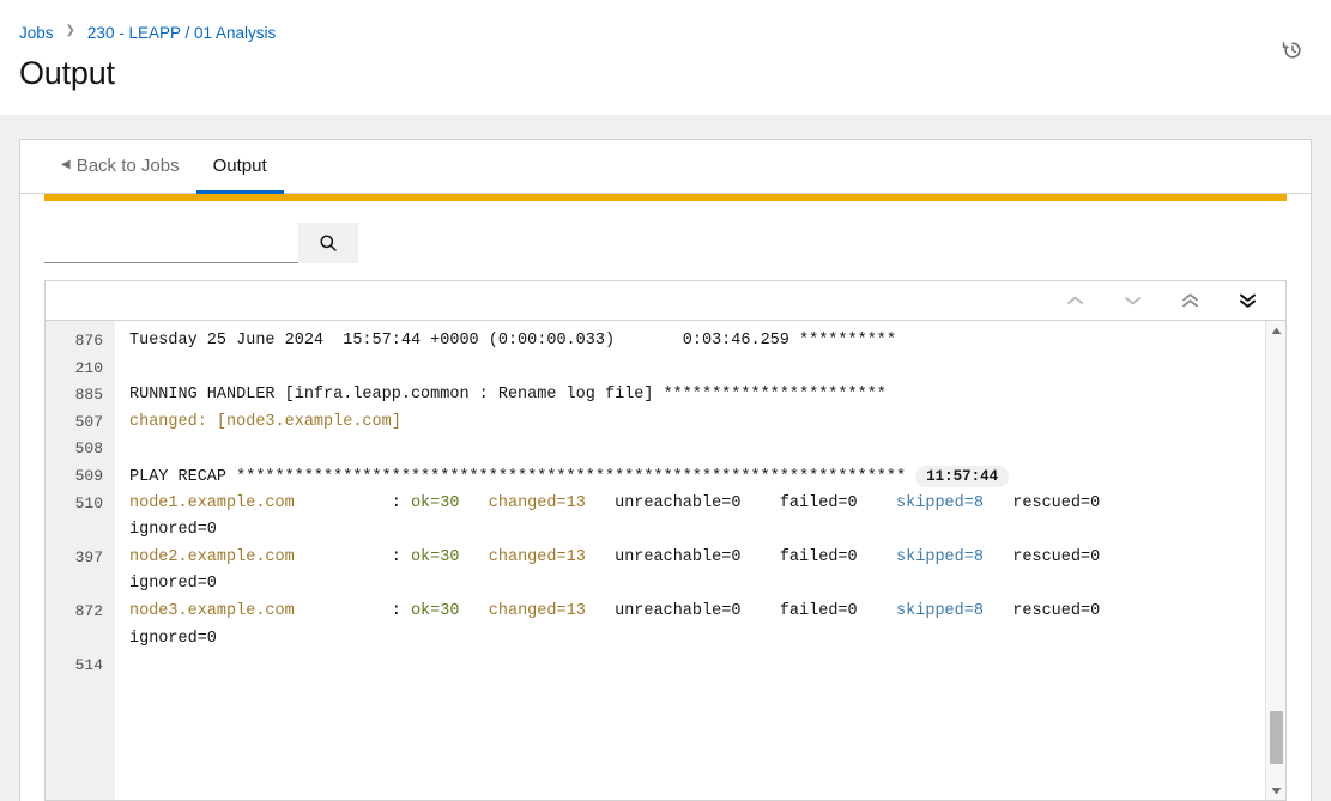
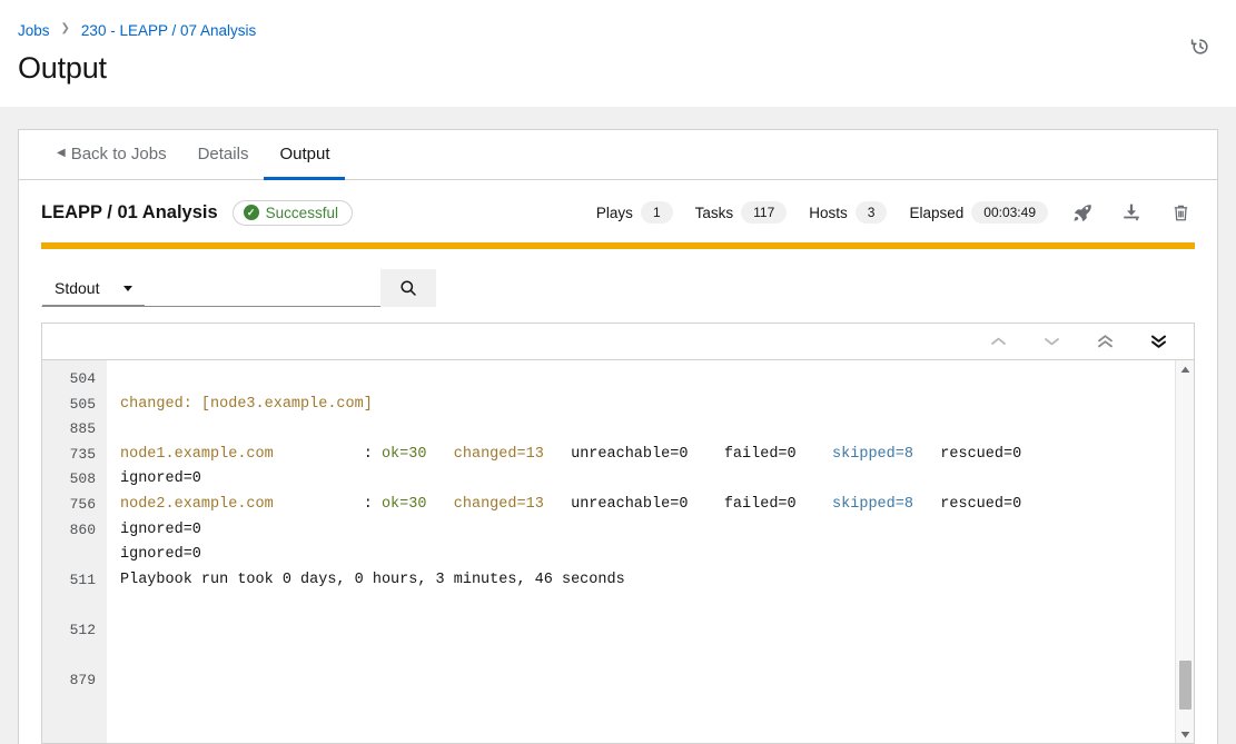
  Jobs
  ❯
- 230 - LEAPP / 01 Analysis
+ 230 - LEAPP / 07 Analysis
  Output
  ◀
  Back to Jobs
+ Details
  Output
+ LEAPP / 01 Analysis
+ ✓
+ Successful
+ Plays
+ 1
+ Tasks
+ 117
+ Hosts
+ 3
+ Elapsed
+ 00:03:49
+ Stdout
- 876
+ 504
- 210
+ 505
  885
- 507
+ 735
  508
- 509
+ 756
- 510
+ 860
- 397
+ 511
- 872
+ 512
- 514
+ 879
- Tuesday 25 June 2024 15:57:44 +0000 (0:00:00.033) 0:03:46.259 **********
- RUNNING HANDLER [infra.leapp.common : Rename log file] ***********************
  changed: [node3.example.com]
- PLAY RECAP ********************************************************************* 11:57:44
  node1.example.com : ok=30 changed=13 unreachable=0 failed=0 skipped=8 rescued=0
  ignored=0
  node2.example.com : ok=30 changed=13 unreachable=0 failed=0 skipped=8 rescued=0
  ignored=0
- node3.example.com : ok=30 changed=13 unreachable=0 failed=0 skipped=8 rescued=0
  ignored=0
+ Playbook run took 0 days, 0 hours, 3 minutes, 46 seconds
